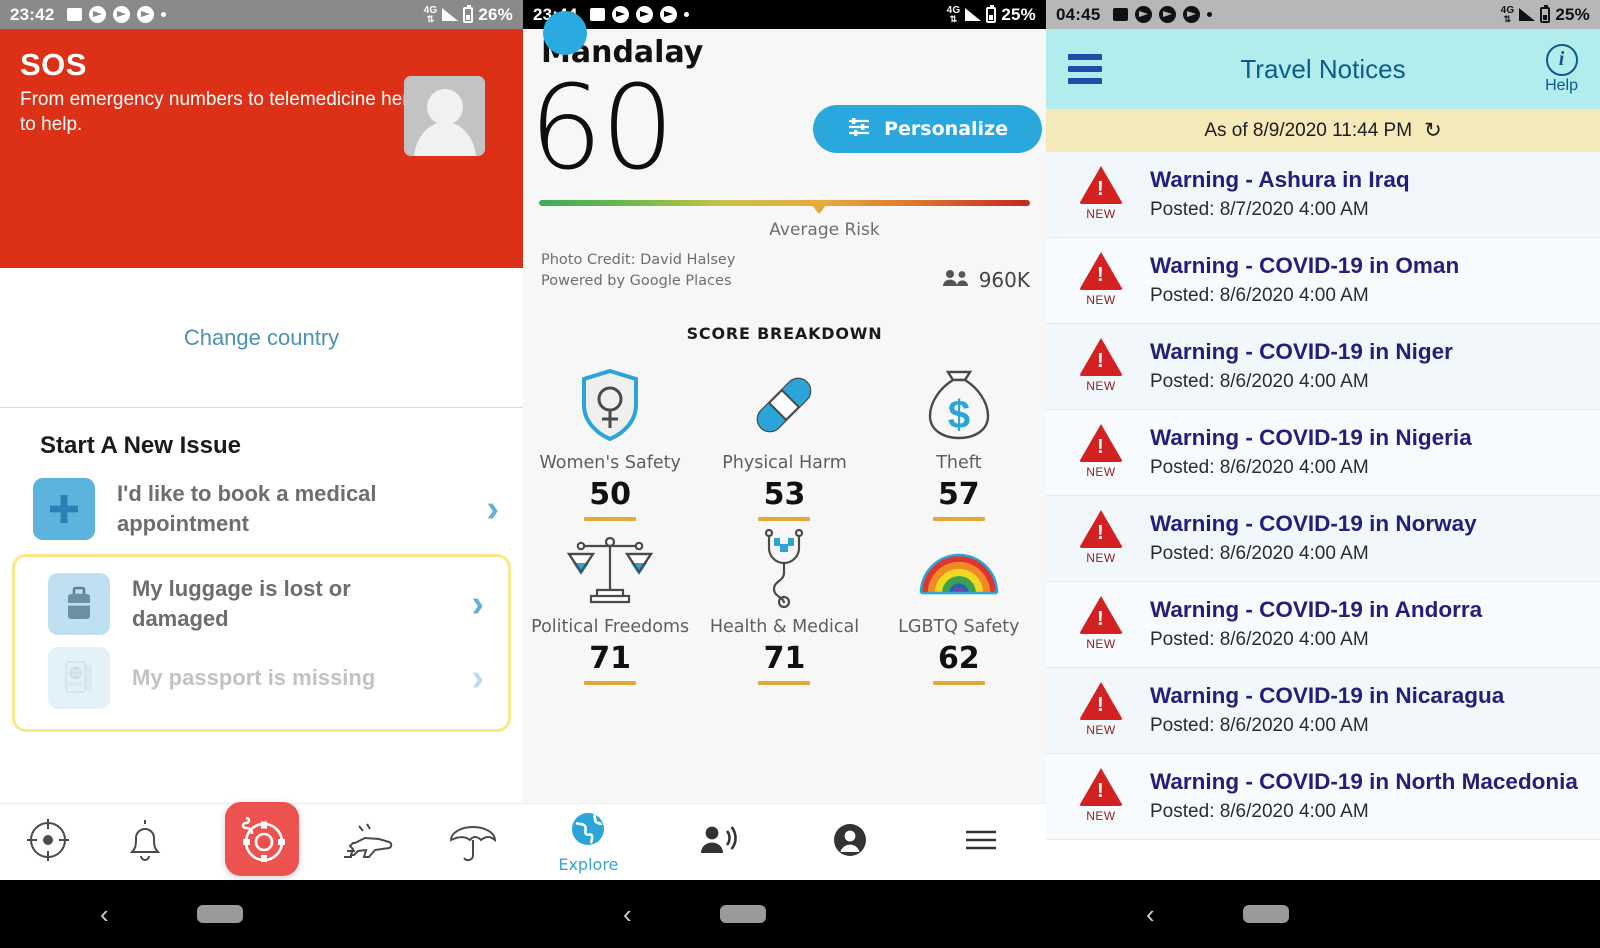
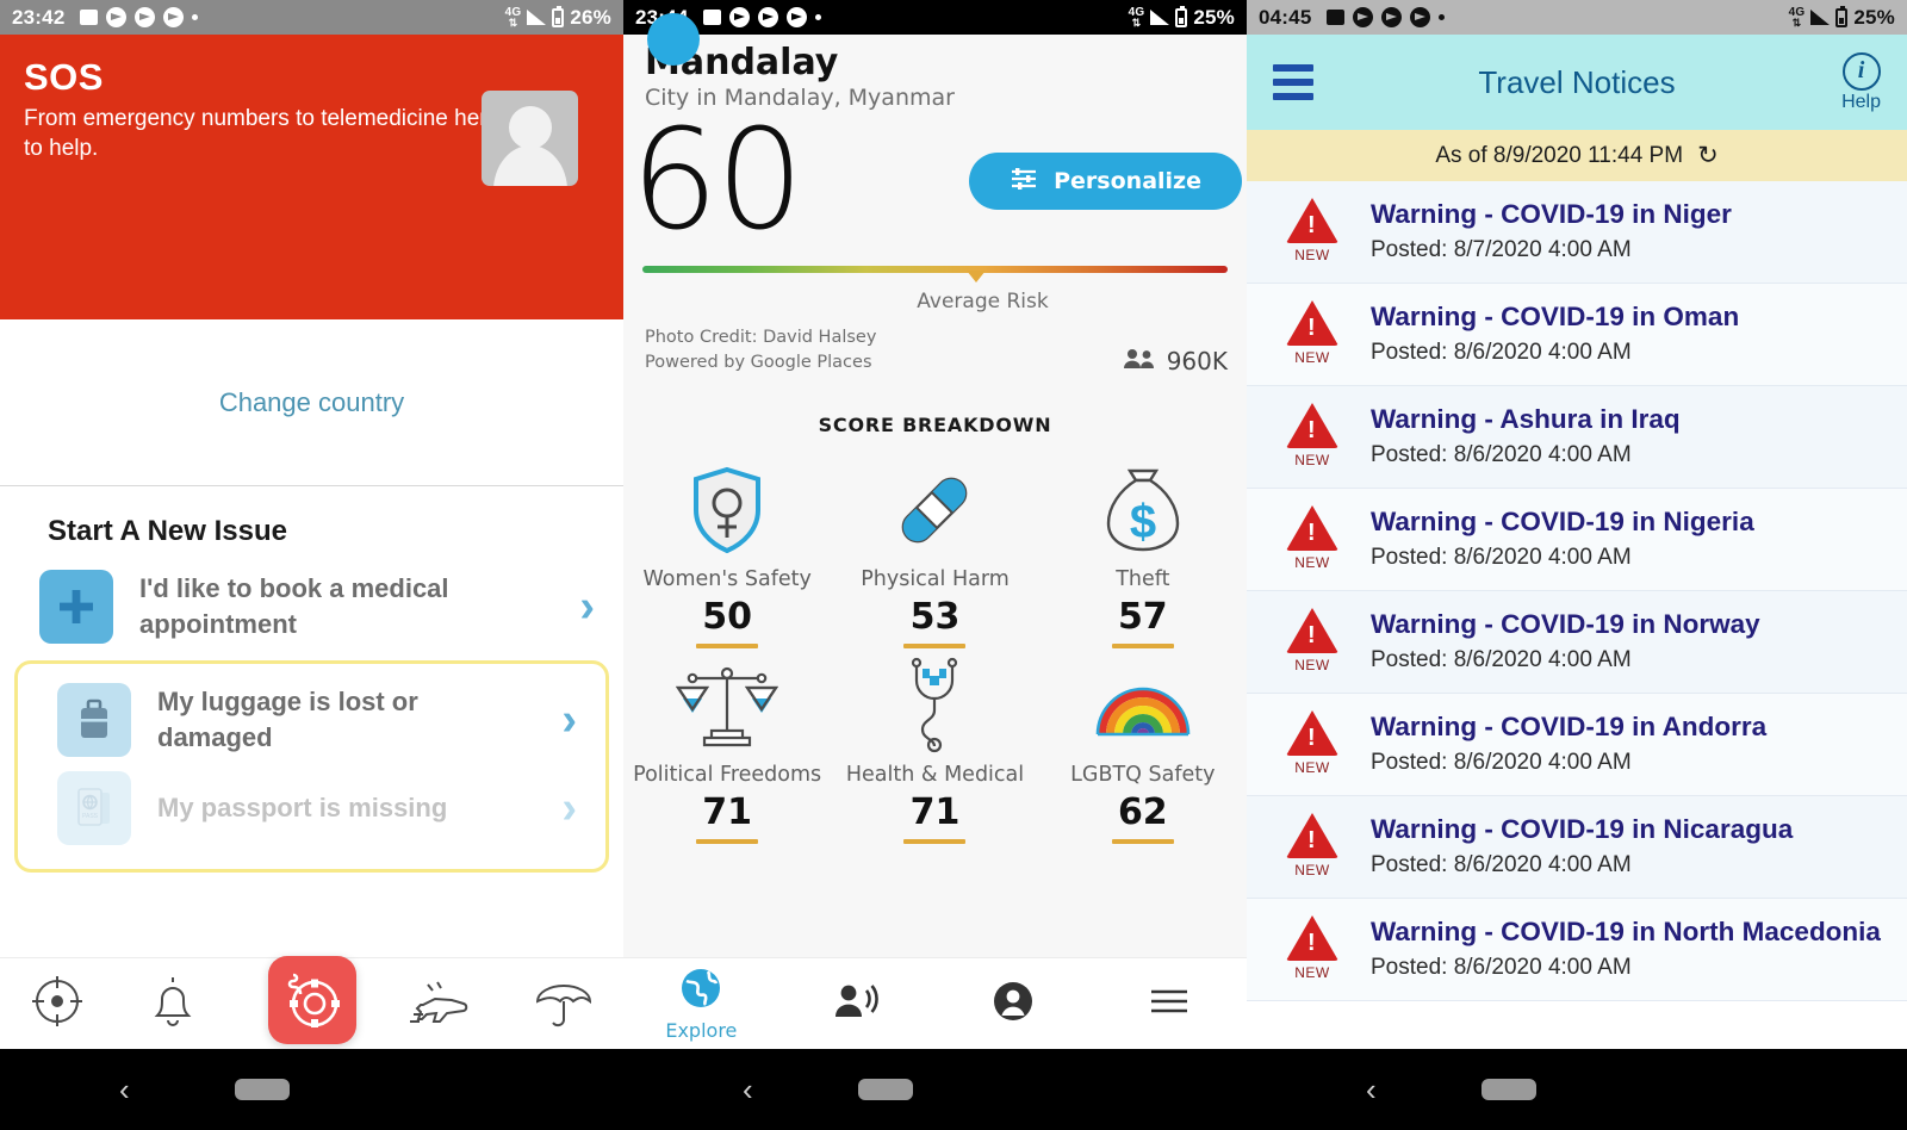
  23:42
  4G
  ⇅
  26%
  SOS
  From emergency numbers to telemedicine he to help.
  Change country
  Start A New Issue
  I'd like to book a medical appointment
  ›
  My luggage is lost or damaged
  ›
  My passport is missing
  ›
  ‹
  4G
  ⇅
  25%
  andalay
+ City in Mandalay, Myanmar
  60
  Personalize
  Average Risk
  Photo Credit: David Halsey
  Powered by Google Places
  960K
  SCORE BREAKDOWN
  Women's Safety
  50
  Physical Harm
  53
  $
  Theft
  57
  Political Freedoms
  71
  Health & Medical
  71
  LGBTQ Safety
  62
  Explore
  ‹
  04:45
  4G
  ⇅
  25%
  Travel Notices
  i
  Help
  As of 8/9/2020 11:44 PM
  ↻
  NEW
- Warning - Ashura in Iraq
+ Warning - COVID-19 in Niger
  Posted: 8/7/2020 4:00 AM
  NEW
  Warning - COVID-19 in Oman
  Posted: 8/6/2020 4:00 AM
  NEW
- Warning - COVID-19 in Niger
+ Warning - Ashura in Iraq
  Posted: 8/6/2020 4:00 AM
  NEW
  Warning - COVID-19 in Nigeria
  Posted: 8/6/2020 4:00 AM
  NEW
  Warning - COVID-19 in Norway
  Posted: 8/6/2020 4:00 AM
  NEW
  Warning - COVID-19 in Andorra
  Posted: 8/6/2020 4:00 AM
  NEW
  Warning - COVID-19 in Nicaragua
  Posted: 8/6/2020 4:00 AM
  NEW
  Warning - COVID-19 in North Macedonia
  Posted: 8/6/2020 4:00 AM
  ‹
